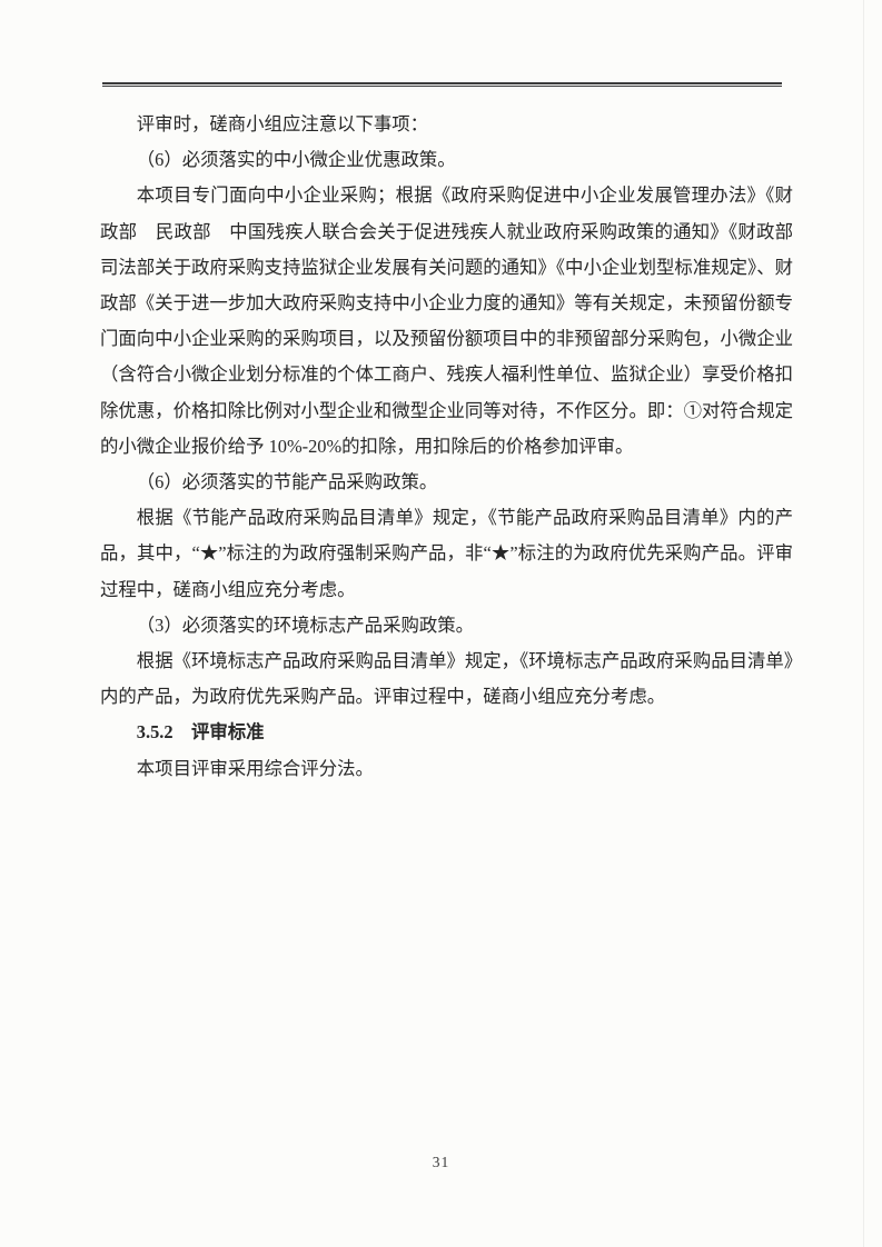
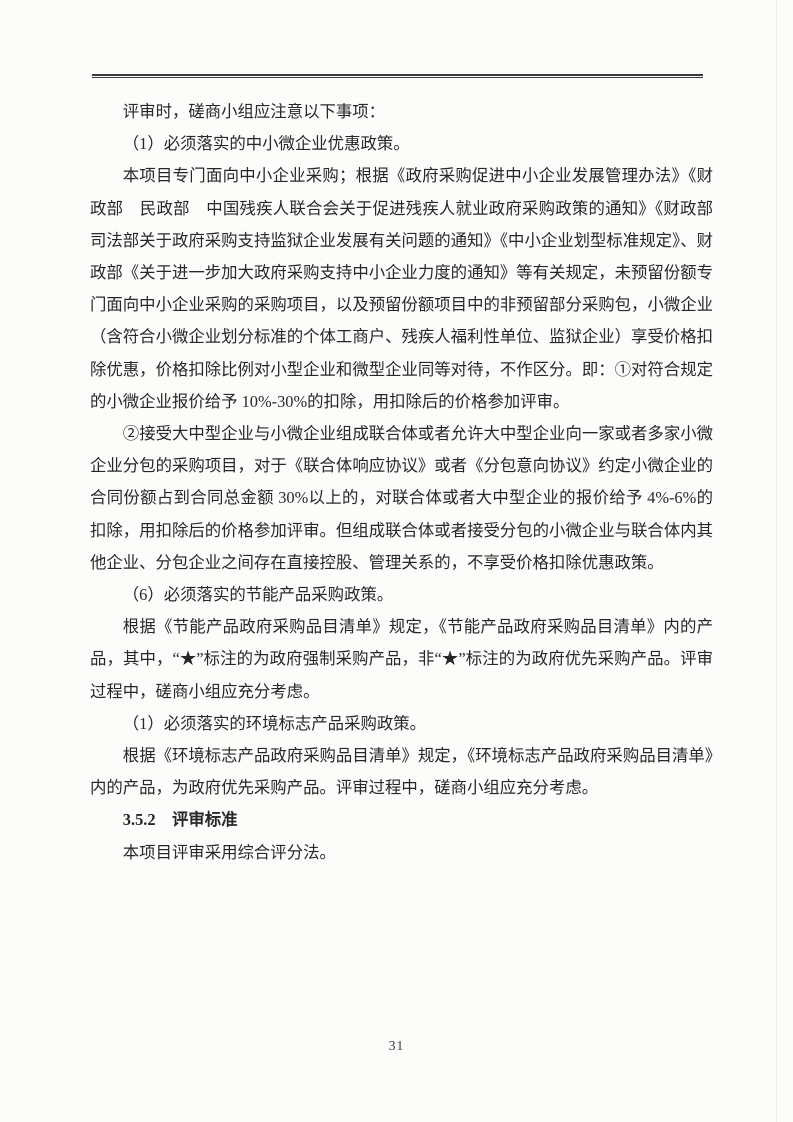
  评审时，磋商小组应注意以下事项：
- （6）必须落实的中小微企业优惠政策。
+ （1）必须落实的中小微企业优惠政策。
- 本项目专门面向中小企业采购；根据《政府采购促进中小企业发展管理办法》《财政部 民政部 中国残疾人联合会关于促进残疾人就业政府采购政策的通知》《财政部 司法部关于政府采购支持监狱企业发展有关问题的通知》《中小企业划型标准规定》、财政部《关于进一步加大政府采购支持中小企业力度的通知》等有关规定，未预留份额专门面向中小企业采购的采购项目，以及预留份额项目中的非预留部分采购包，小微企业（含符合小微企业划分标准的个体工商户、残疾人福利性单位、监狱企业）享受价格扣除优惠，价格扣除比例对小型企业和微型企业同等对待，不作区分。即：①对符合规定的小微企业报价给予 10%-20%的扣除，用扣除后的价格参加评审。
+ 本项目专门面向中小企业采购；根据《政府采购促进中小企业发展管理办法》《财政部 民政部 中国残疾人联合会关于促进残疾人就业政府采购政策的通知》《财政部 司法部关于政府采购支持监狱企业发展有关问题的通知》《中小企业划型标准规定》、财政部《关于进一步加大政府采购支持中小企业力度的通知》等有关规定，未预留份额专门面向中小企业采购的采购项目，以及预留份额项目中的非预留部分采购包，小微企业（含符合小微企业划分标准的个体工商户、残疾人福利性单位、监狱企业）享受价格扣除优惠，价格扣除比例对小型企业和微型企业同等对待，不作区分。即：①对符合规定的小微企业报价给予 10%-30%的扣除，用扣除后的价格参加评审。
+ ②接受大中型企业与小微企业组成联合体或者允许大中型企业向一家或者多家小微企业分包的采购项目，对于《联合体响应协议》或者《分包意向协议》约定小微企业的合同份额占到合同总金额 30%以上的，对联合体或者大中型企业的报价给予 4%-6%的扣除，用扣除后的价格参加评审。但组成联合体或者接受分包的小微企业与联合体内其他企业、分包企业之间存在直接控股、管理关系的，不享受价格扣除优惠政策。
  （6）必须落实的节能产品采购政策。
  根据《节能产品政府采购品目清单》规定，《节能产品政府采购品目清单》内的产品，其中，“★”标注的为政府强制采购产品，非“★”标注的为政府优先采购产品。评审过程中，磋商小组应充分考虑。
- （3）必须落实的环境标志产品采购政策。
+ （1）必须落实的环境标志产品采购政策。
  根据《环境标志产品政府采购品目清单》规定，《环境标志产品政府采购品目清单》内的产品，为政府优先采购产品。评审过程中，磋商小组应充分考虑。
  3.5.2 评审标准
  本项目评审采用综合评分法。
  31
